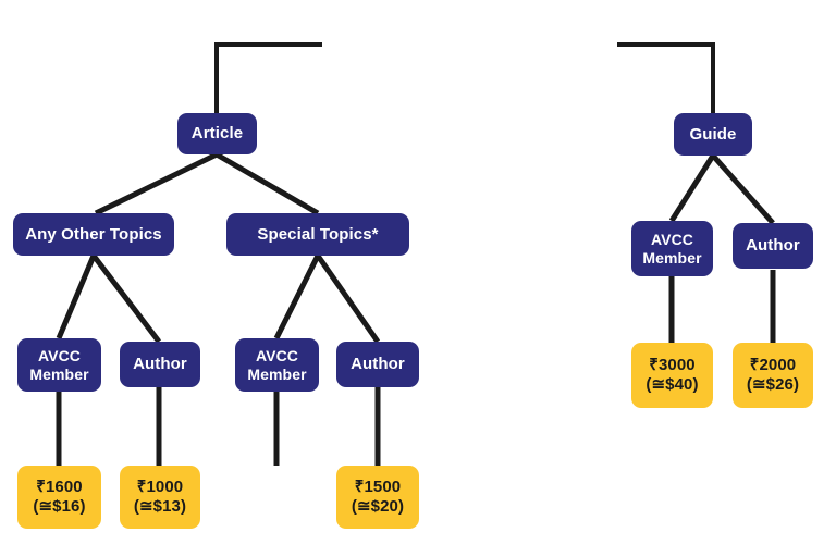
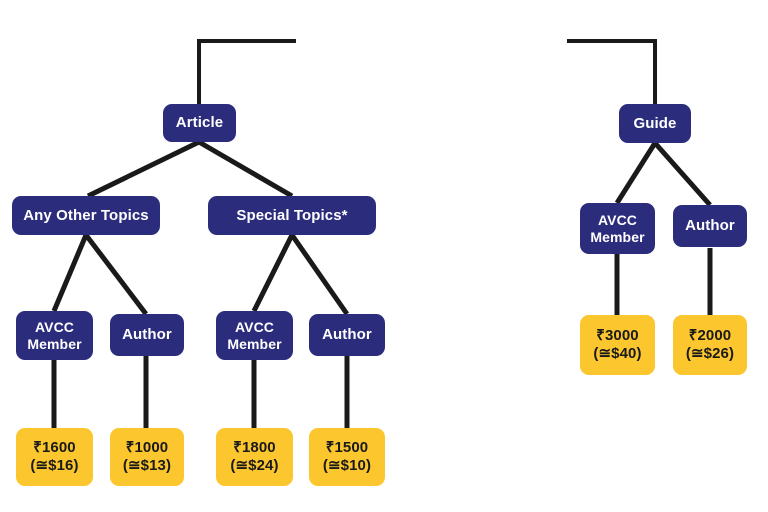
  Article
  Guide
  Any Other Topics
  Special Topics*
  AVCC
  Member
  Author
  AVCC
  Member
  Author
  AVCC
  Member
  Author
  ₹1600
  (≅$16)
  ₹1000
  (≅$13)
+ ₹1800
+ (≅$24)
  ₹1500
- (≅$20)
+ (≅$10)
  ₹3000
  (≅$40)
  ₹2000
  (≅$26)
